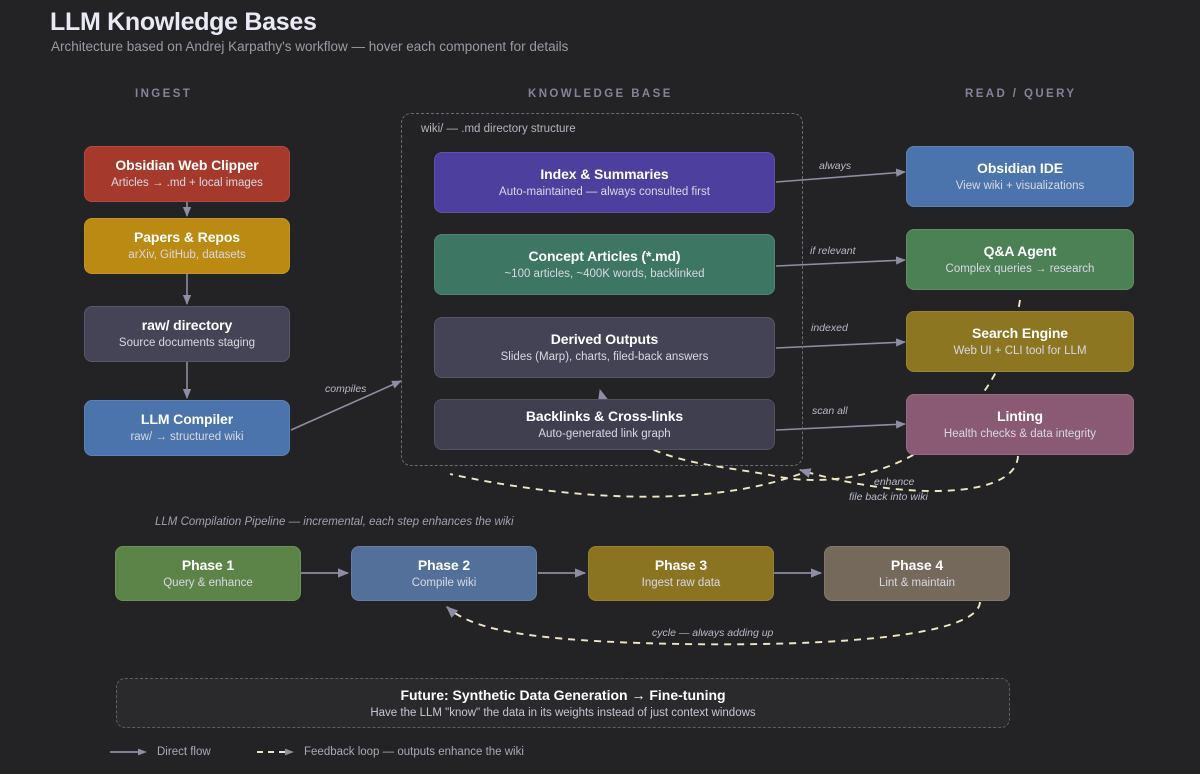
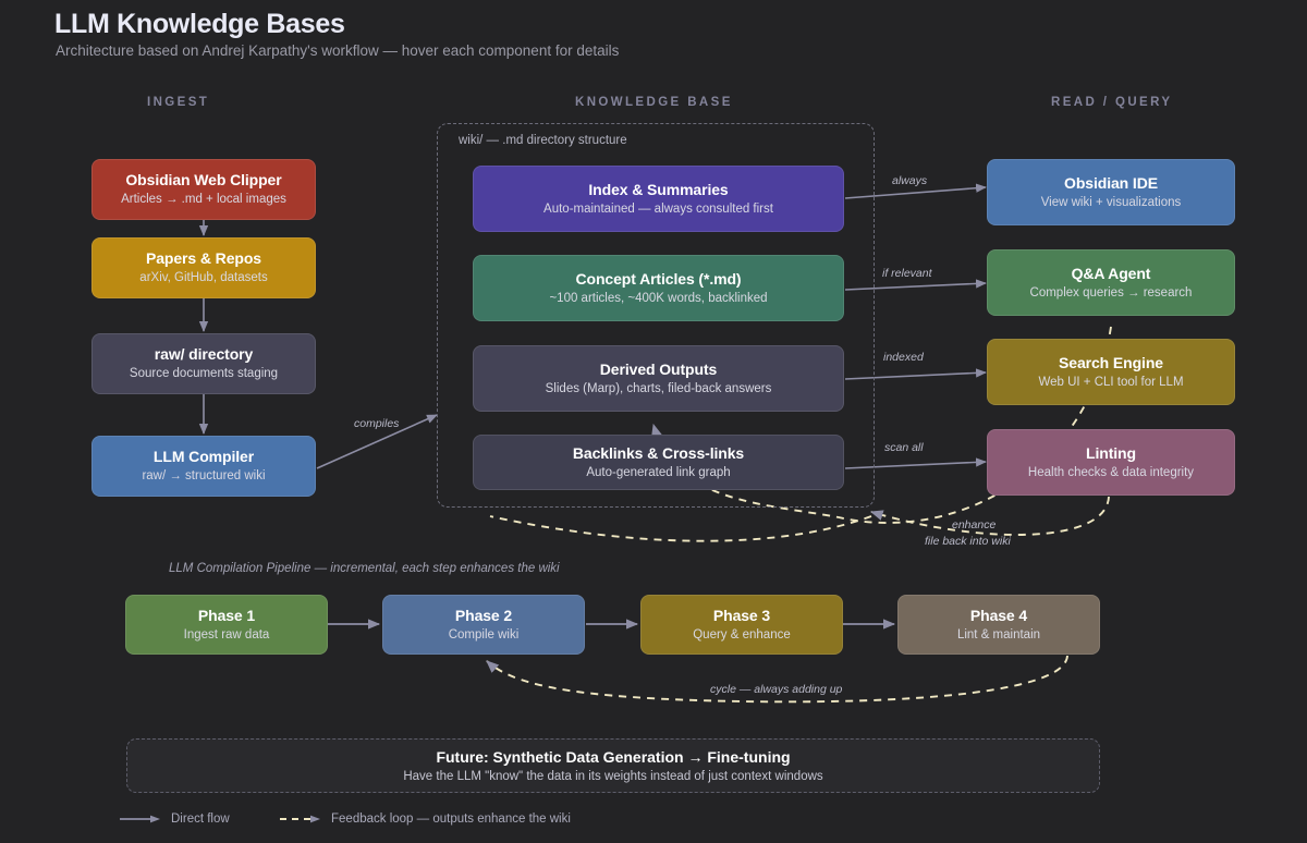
  LLM Knowledge Bases
  Architecture based on Andrej Karpathy's workflow — hover each component for details
  INGEST
  KNOWLEDGE BASE
  READ / QUERY
  Obsidian Web Clipper
  Articles → .md + local images
  Papers & Repos
  arXiv, GitHub, datasets
  raw/ directory
  Source documents staging
  LLM Compiler
  raw/ → structured wiki
  wiki/ — .md directory structure
  Index & Summaries
  Auto-maintained — always consulted first
  Concept Articles (*.md)
  ~100 articles, ~400K words, backlinked
  Derived Outputs
  Slides (Marp), charts, filed-back answers
  Backlinks & Cross-links
  Auto-generated link graph
  Obsidian IDE
  View wiki + visualizations
  Q&A Agent
  Complex queries → research
  Search Engine
  Web UI + CLI tool for LLM
  Linting
  Health checks & data integrity
  compiles
  always
  if relevant
  indexed
  scan all
  enhance
  file back into wiki
  cycle — always adding up
  LLM Compilation Pipeline — incremental, each step enhances the wiki
  Phase 1
- Query & enhance
+ Ingest raw data
  Phase 2
  Compile wiki
  Phase 3
- Ingest raw data
+ Query & enhance
  Phase 4
  Lint & maintain
  Future: Synthetic Data Generation → Fine-tuning
  Have the LLM "know" the data in its weights instead of just context windows
  Direct flow
  Feedback loop — outputs enhance the wiki
